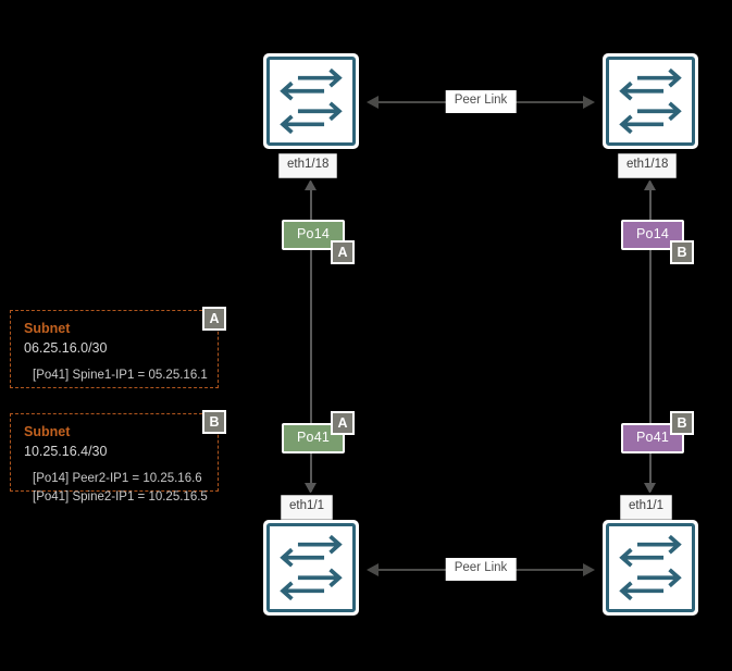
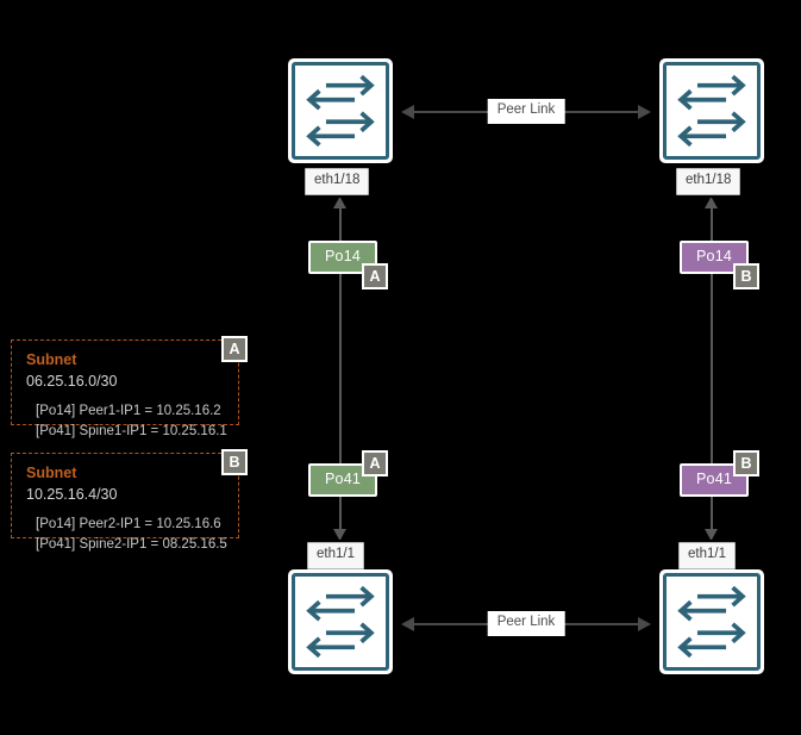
  eth1/18
  eth1/18
  eth1/1
  eth1/1
  Peer Link
  Peer Link
  Po14
  A
  Po14
  B
  Po41
  A
  Po41
  B
  Subnet
  06.25.16.0/30
+ [Po14] Peer1-IP1 = 10.25.16.2
- [Po41] Spine1-IP1 = 05.25.16.1
+ [Po41] Spine1-IP1 = 10.25.16.1
  A
  Subnet
  10.25.16.4/30
  [Po14] Peer2-IP1 = 10.25.16.6
- [Po41] Spine2-IP1 = 10.25.16.5
+ [Po41] Spine2-IP1 = 08.25.16.5
  B
